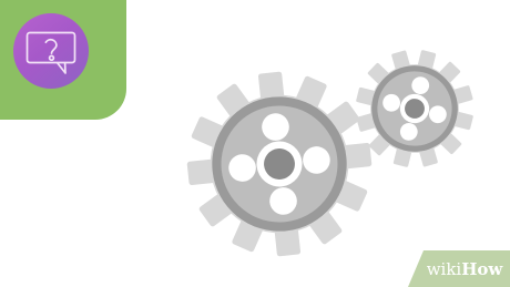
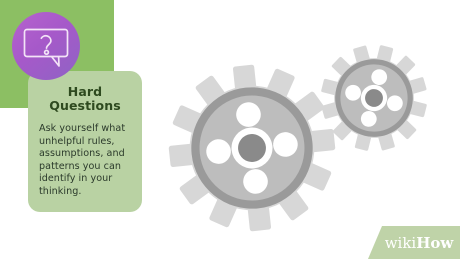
+ Hard
+ Questions
+ Ask yourself what unhelpful rules, assumptions, and patterns you can identify in your thinking.
  wiki
  How
